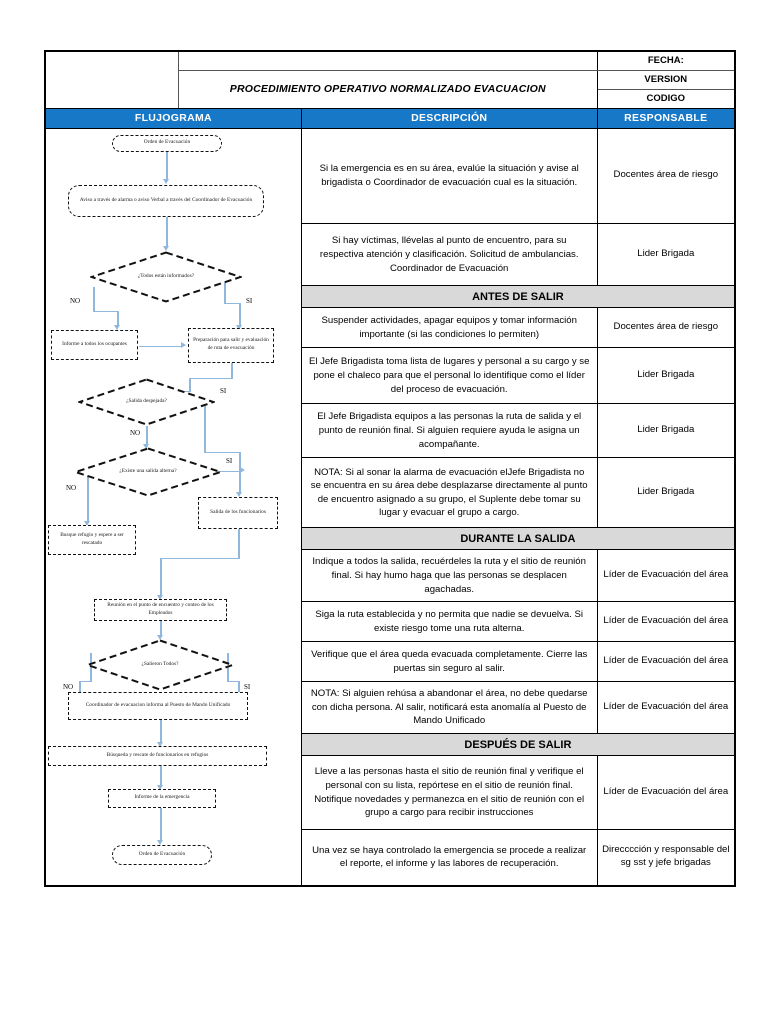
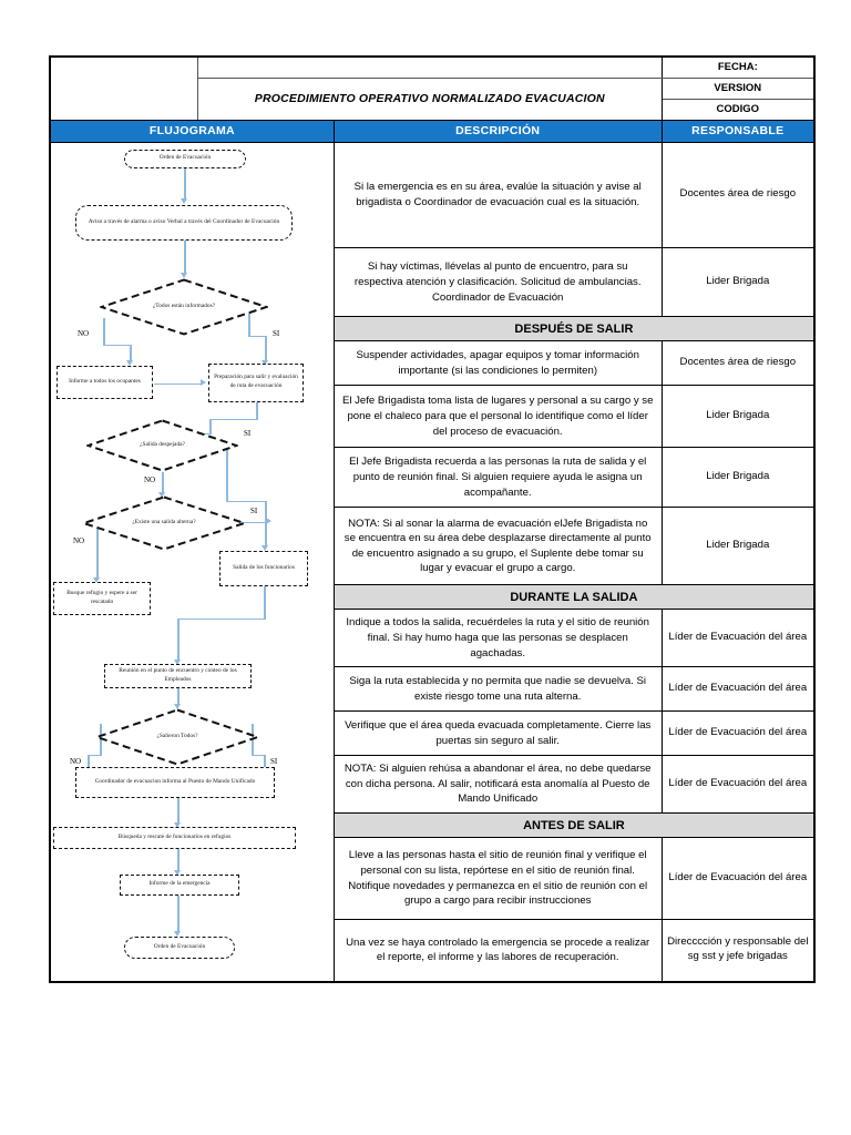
  		FECHA:
  PROCEDIMIENTO OPERATIVO NORMALIZADO EVACUACION	VERSION
  CODIGO
  FLUJOGRAMA	DESCRIPCIÓN	RESPONSABLE
  Si hay víctimas, llévelas al punto de encuentro, para su respectiva atención y clasificación. Solicitud de ambulancias. Coordinador de Evacuación	Lider Brigada
- ANTES DE SALIR
+ DESPUÉS DE SALIR
  Suspender actividades, apagar equipos y tomar información importante (si las condiciones lo permiten)	Docentes área de riesgo
  El Jefe Brigadista toma lista de lugares y personal a su cargo y se pone el chaleco para que el personal lo identifique como el líder del proceso de evacuación.	Lider Brigada
- El Jefe Brigadista equipos a las personas la ruta de salida y el punto de reunión final. Si alguien requiere ayuda le asigna un acompañante.	Lider Brigada
+ El Jefe Brigadista recuerda a las personas la ruta de salida y el punto de reunión final. Si alguien requiere ayuda le asigna un acompañante.	Lider Brigada
  NOTA: Si al sonar la alarma de evacuación elJefe Brigadista no se encuentra en su área debe desplazarse directamente al punto de encuentro asignado a su grupo, el Suplente debe tomar su lugar y evacuar el grupo a cargo.	Lider Brigada
  DURANTE LA SALIDA
  Indique a todos la salida, recuérdeles la ruta y el sitio de reunión final. Si hay humo haga que las personas se desplacen agachadas.	Líder de Evacuación del área
  Siga la ruta establecida y no permita que nadie se devuelva. Si existe riesgo tome una ruta alterna.	Líder de Evacuación del área
  Verifique que el área queda evacuada completamente. Cierre las puertas sin seguro al salir.	Líder de Evacuación del área
  NOTA: Si alguien rehúsa a abandonar el área, no debe quedarse con dicha persona. Al salir, notificará esta anomalía al Puesto de Mando Unificado	Líder de Evacuación del área
- DESPUÉS DE SALIR
+ ANTES DE SALIR
  Lleve a las personas hasta el sitio de reunión final y verifique el personal con su lista, repórtese en el sitio de reunión final. Notifique novedades y permanezca en el sitio de reunión con el grupo a cargo para recibir instrucciones	Líder de Evacuación del área
  Una vez se haya controlado la emergencia se procede a realizar el reporte, el informe y las labores de recuperación.	Direcccción y responsable del sg sst y jefe brigadas
